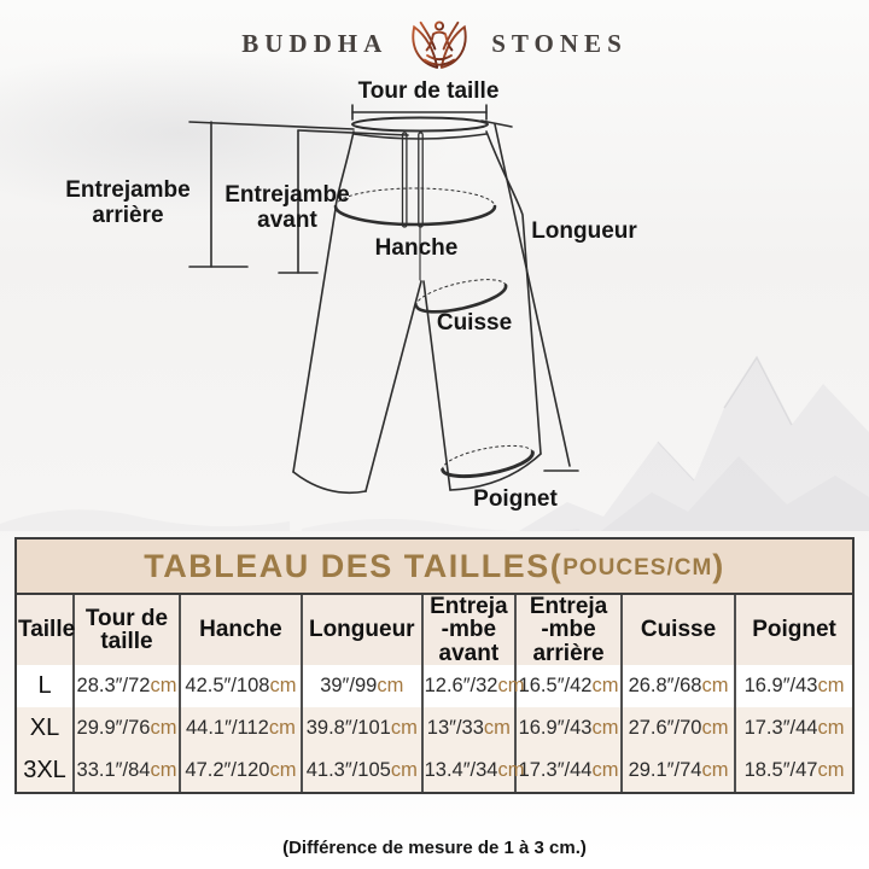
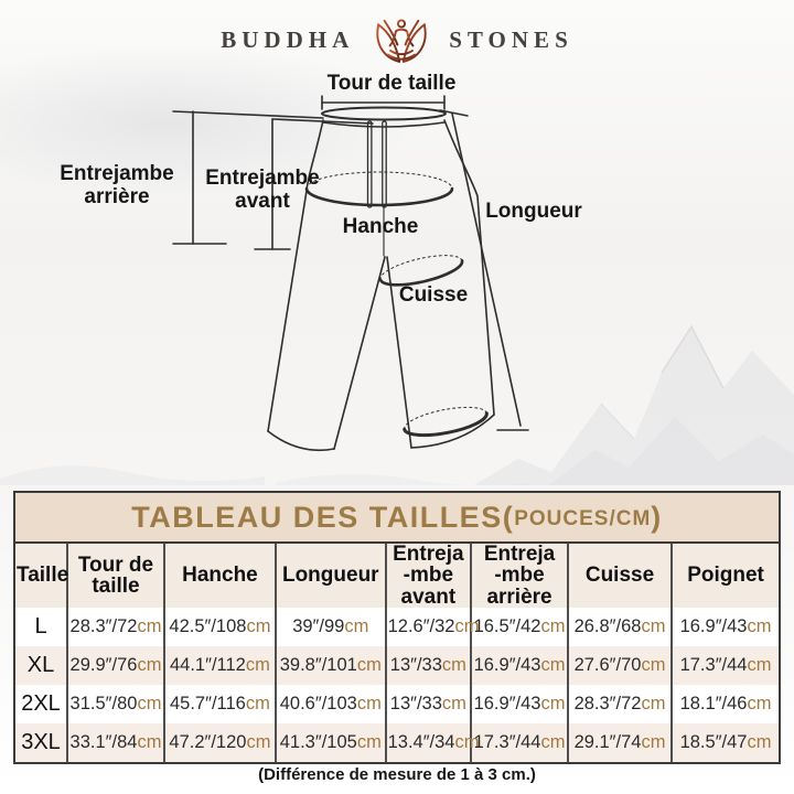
  BUDDHA
  STONES
  Tour de taille
  Entrejambe
  arrière
  Entrejambe
  avant
  Hanche
  Longueur
  Cuisse
- Poignet
  TABLEAU DES TAILLES(
  POUCES/CM
  )
  Taille	Tour detaille	Hanche	Longueur	Entreja-mbeavant	Entreja-mbearrière	Cuisse	Poignet
  L	28.3″/72cm	42.5″/108cm	39″/99cm	12.6″/32cm	16.5″/42cm	26.8″/68cm	16.9″/43cm
  XL	29.9″/76cm	44.1″/112cm	39.8″/101cm	13″/33cm	16.9″/43cm	27.6″/70cm	17.3″/44cm
+ 2XL	31.5″/80cm	45.7″/116cm	40.6″/103cm	13″/33cm	16.9″/43cm	28.3″/72cm	18.1″/46cm
  3XL	33.1″/84cm	47.2″/120cm	41.3″/105cm	13.4″/34cm	17.3″/44cm	29.1″/74cm	18.5″/47cm
  (Différence de mesure de 1 à 3 cm.)
